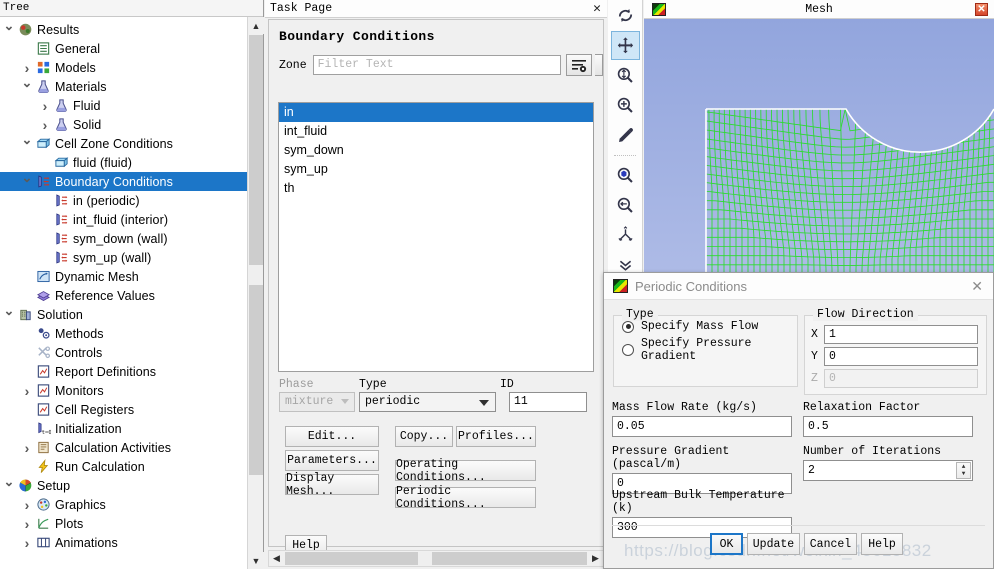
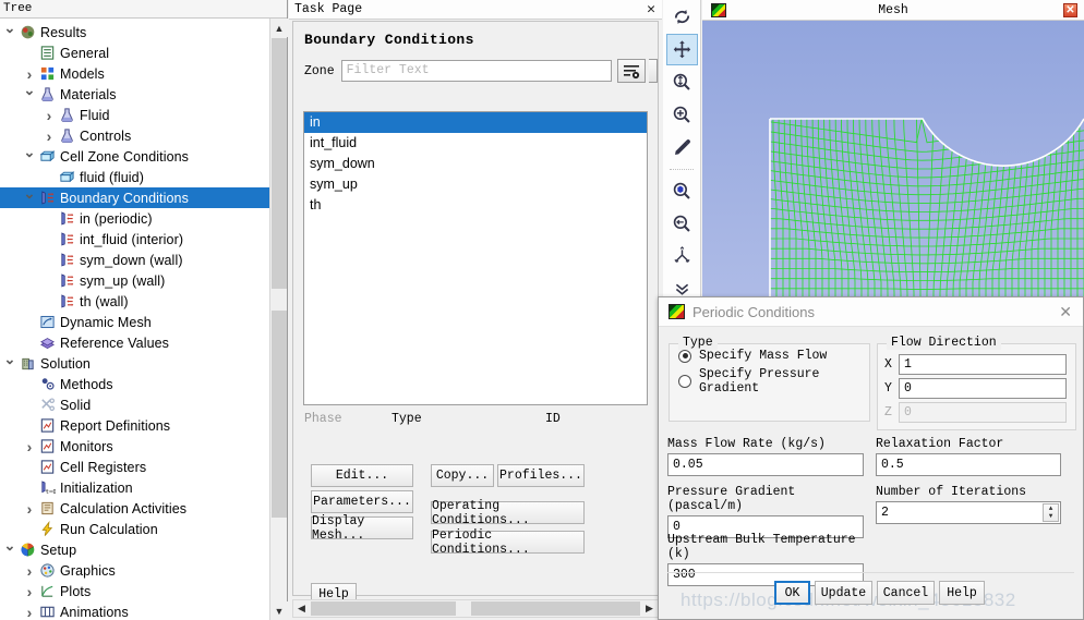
  Tree
  Results
  General
  Models
  Materials
  Fluid
- Solid
+ Controls
  Cell Zone Conditions
  fluid (fluid)
  Boundary Conditions
  in (periodic)
  int_fluid (interior)
  sym_down (wall)
  sym_up (wall)
+ th (wall)
  Dynamic Mesh
  Reference Values
  Solution
  Methods
- Controls
+ Solid
  Report Definitions
  Monitors
  Cell Registers
  Initialization
  Calculation Activities
  Run Calculation
  Setup
  Graphics
  Plots
  Animations
  ▲
  ▼
  Task Page
  ✕
  Boundary Conditions
  Zone
  Filter Text
  in
  int_fluid
  sym_down
  sym_up
  th
  Phase
  Type
  ID
- mixture
- periodic
- 11
  Edit...
  Parameters...
  Display Mesh...
  Copy...
  Profiles...
  Operating Conditions...
  Periodic Conditions...
  Help
  ◀
  ▶
  Mesh
  ✕
  Periodic Conditions
  ✕
  Type
  Specify Mass Flow
  Specify Pressure Gradient
  Flow Direction
  X
  1
  Y
  0
  Z
  0
  Mass Flow Rate (kg/s)
  0.05
  Pressure Gradient (pascal/m)
  0
  Upstream Bulk Temperature (k)
  300
  Relaxation Factor
  0.5
  Number of Iterations
  2
  OK
  Update
  Cancel
  Help
